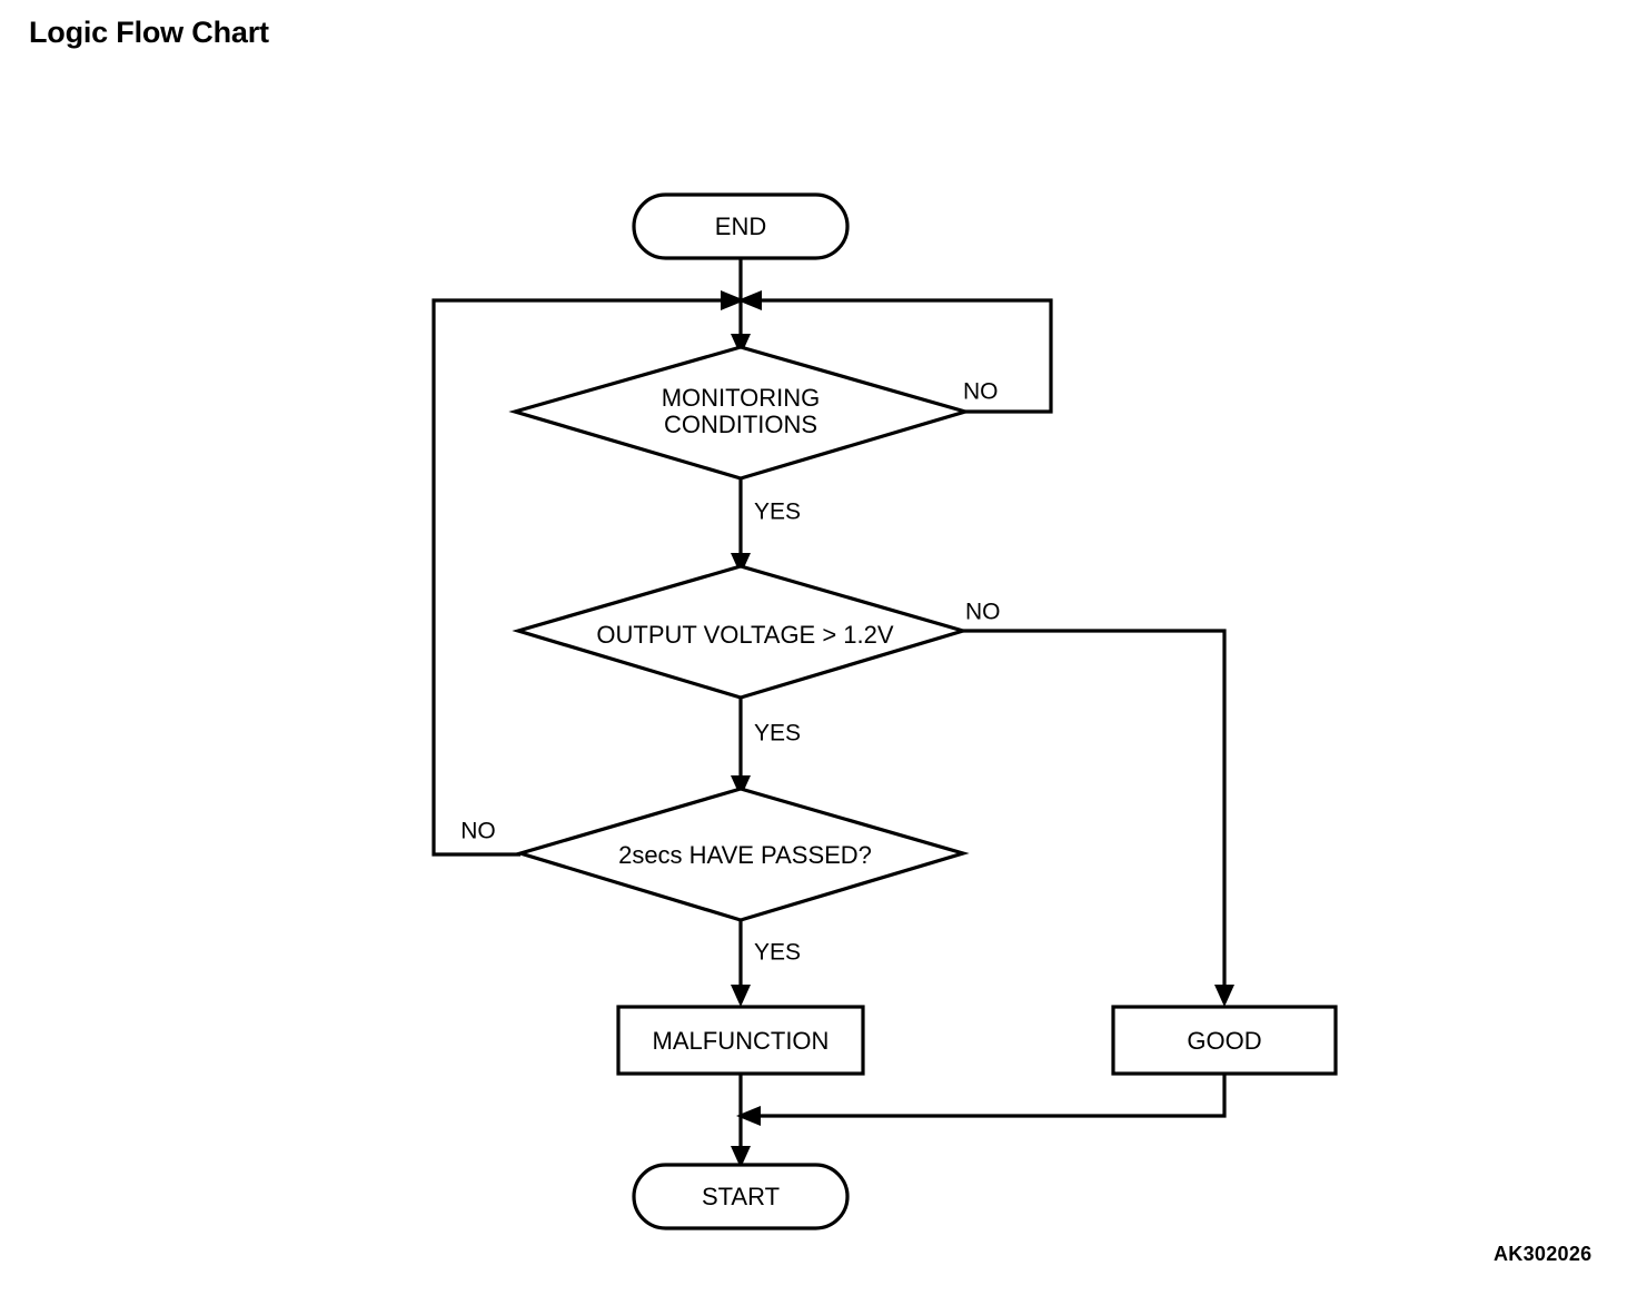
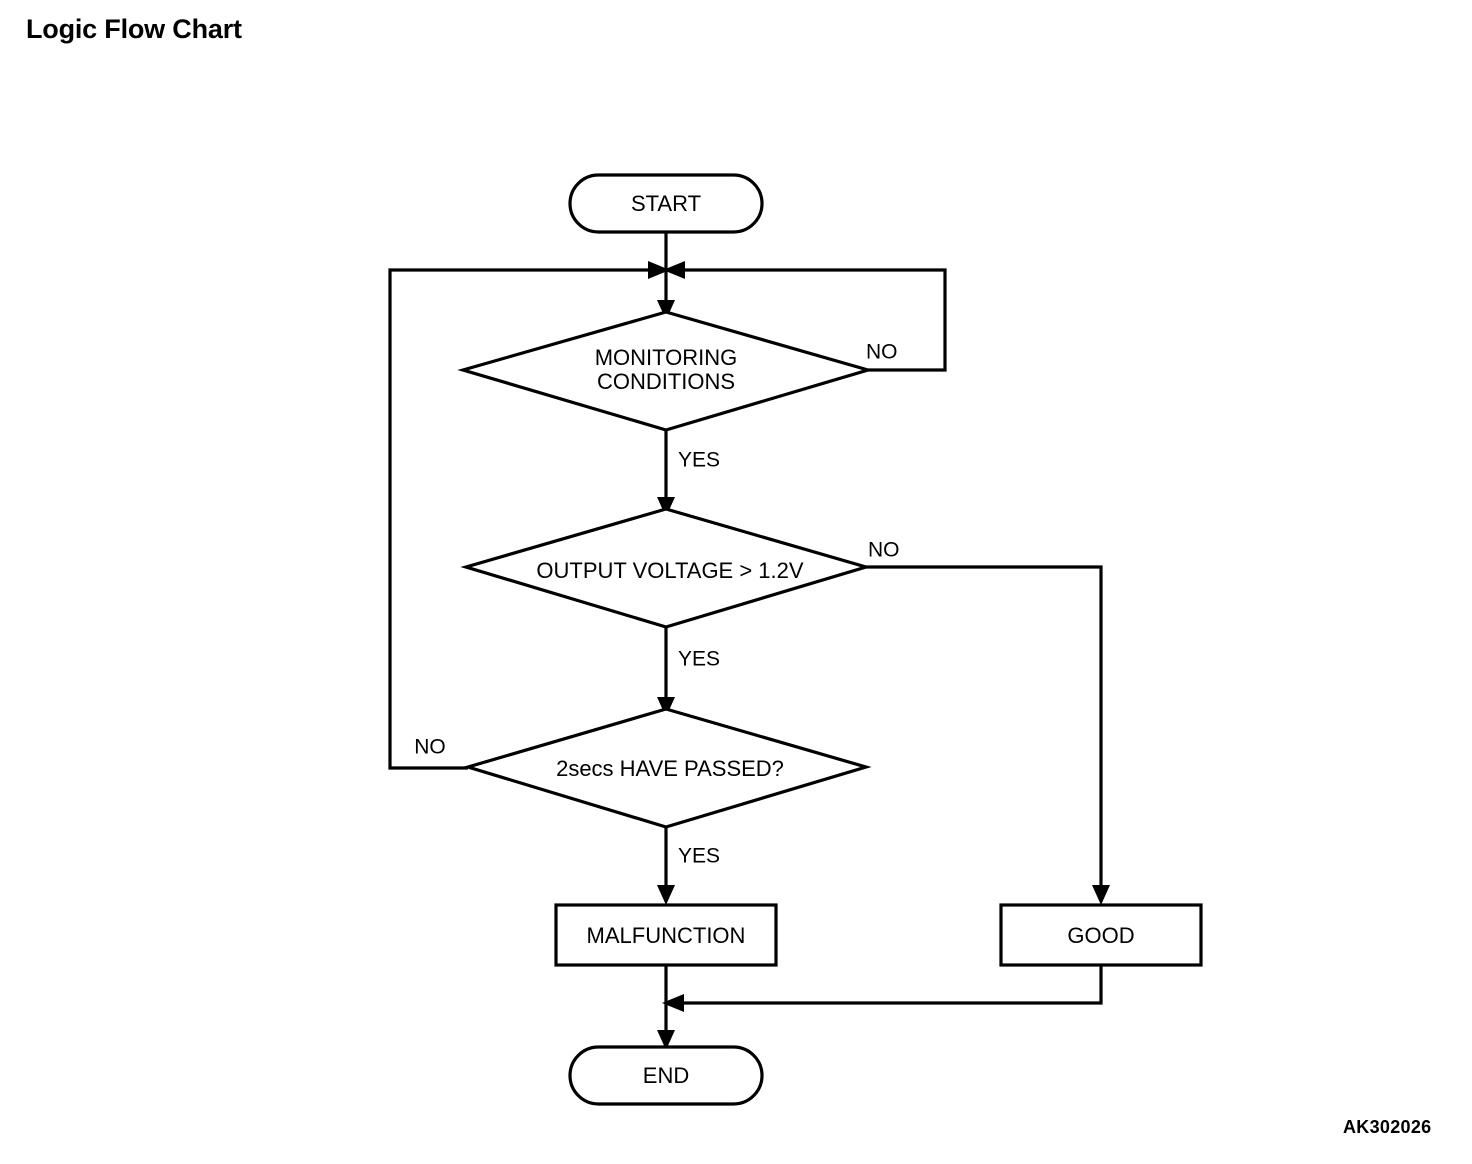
  Logic Flow Chart
- END
+ START
  MONITORING
  CONDITIONS
  OUTPUT VOLTAGE > 1.2V
  2secs HAVE PASSED?
  MALFUNCTION
  GOOD
- START
+ END
  NO
  YES
  NO
  YES
  NO
  YES
  AK302026
